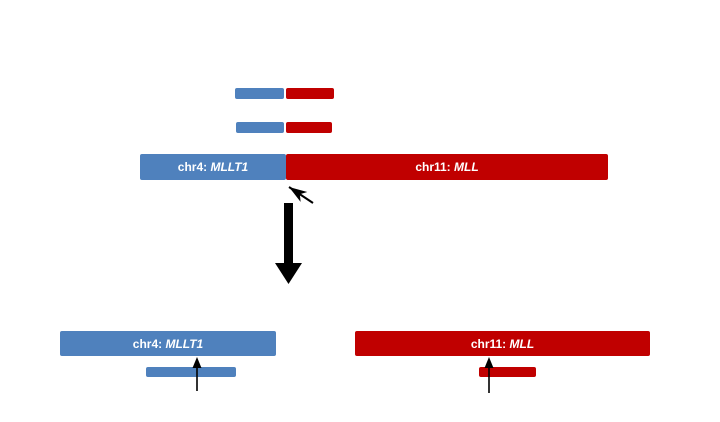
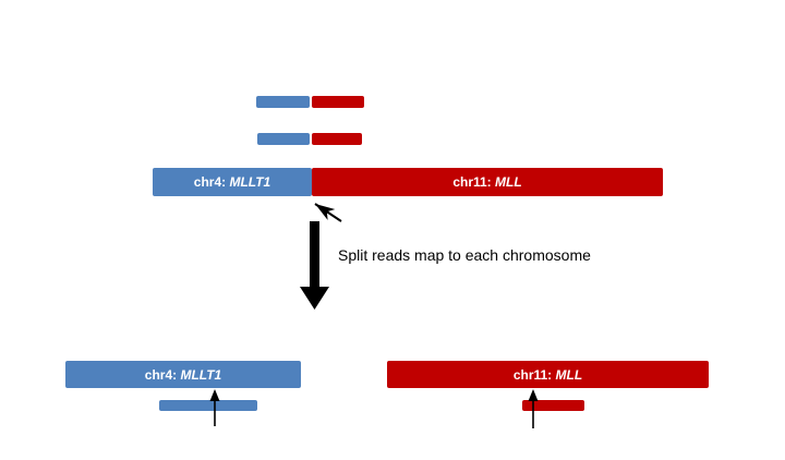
  chr4: MLLT1
  chr11: MLL
+ Split reads map to each chromosome
  chr4: MLLT1
  chr11: MLL
